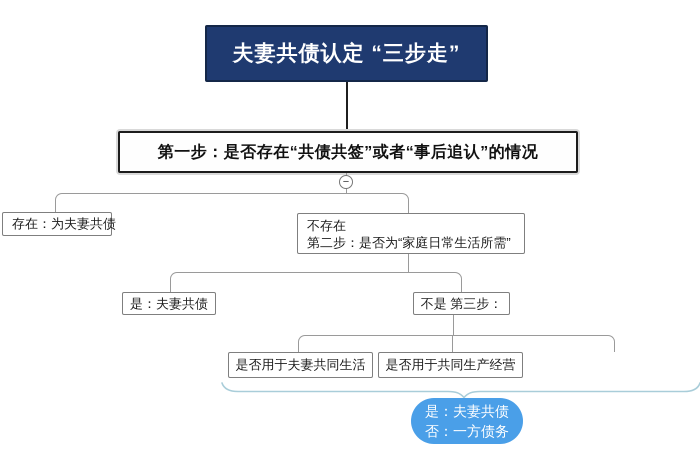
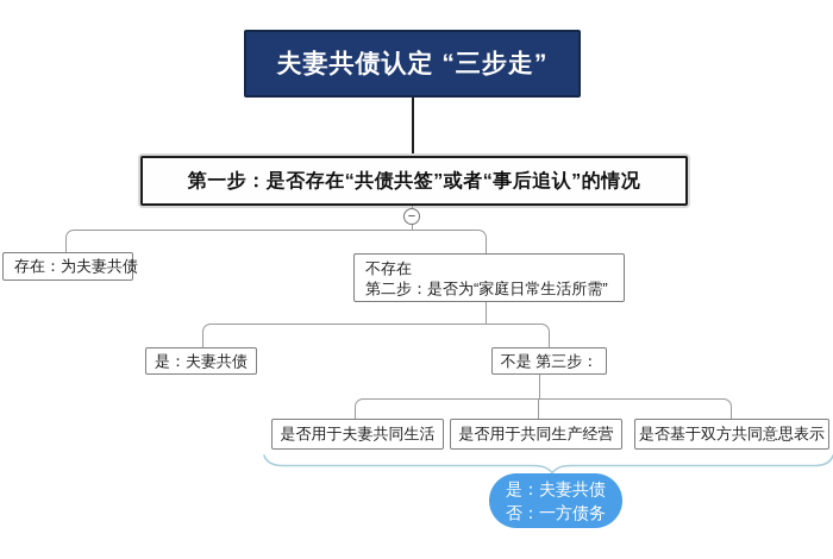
  夫妻共债认定 “三步走”
  第一步：是否存在“共债共签”或者“事后追认”的情况
  −
  存在：为夫妻共债
  不存在
  第二步：是否为“家庭日常生活所需”
  是：夫妻共债
  不是 第三步：
  是否用于夫妻共同生活
  是否用于共同生产经营
+ 是否基于双方共同意思表示
  是：夫妻共债
  否：一方债务
